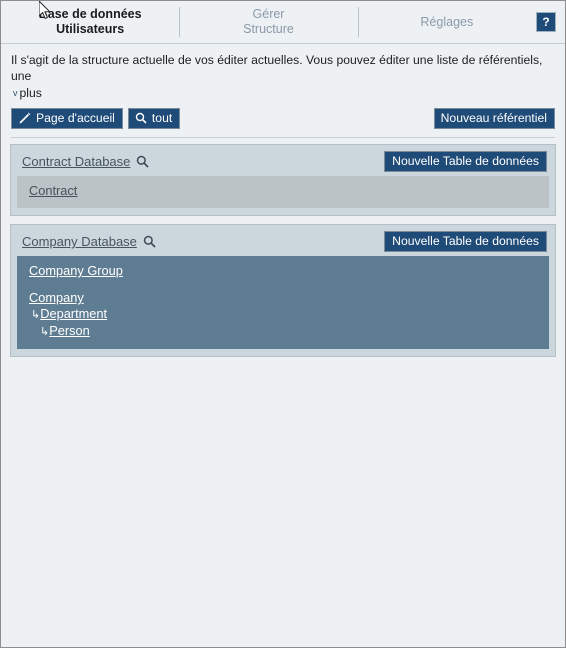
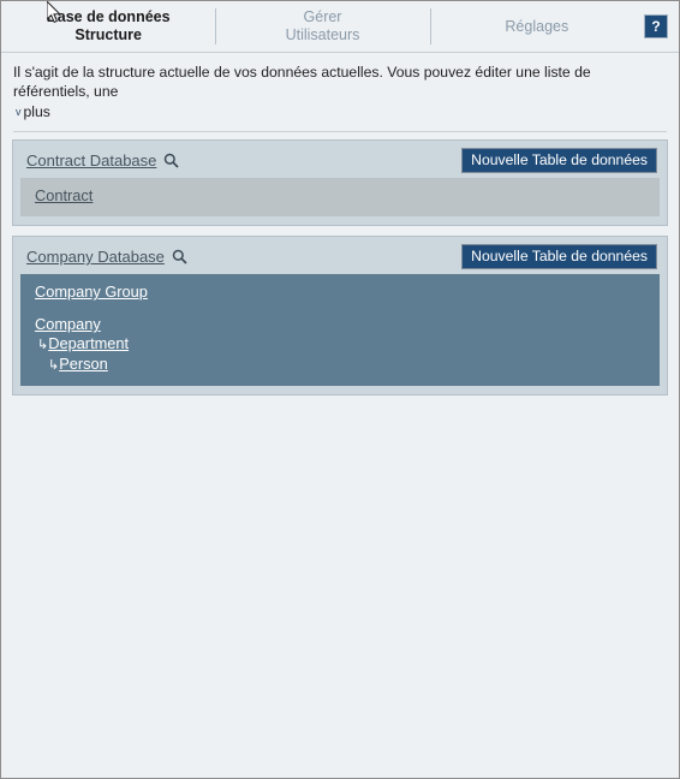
  ase de données
- Utilisateurs
+ Structure
  Gérer
- Structure
+ Utilisateurs
  Réglages
  ?
- Il s'agit de la structure actuelle de vos éditer actuelles. Vous pouvez éditer une liste de référentiels, une
+ Il s'agit de la structure actuelle de vos données actuelles. Vous pouvez éditer une liste de référentiels, une
  v
  plus
- Page d'accueil
- tout
- Nouveau référentiel
  Contract Database
  Nouvelle Table de données
  Contract
  Company Database
  Nouvelle Table de données
  Company Group
  Company
  ↳Department
  ↳Person
